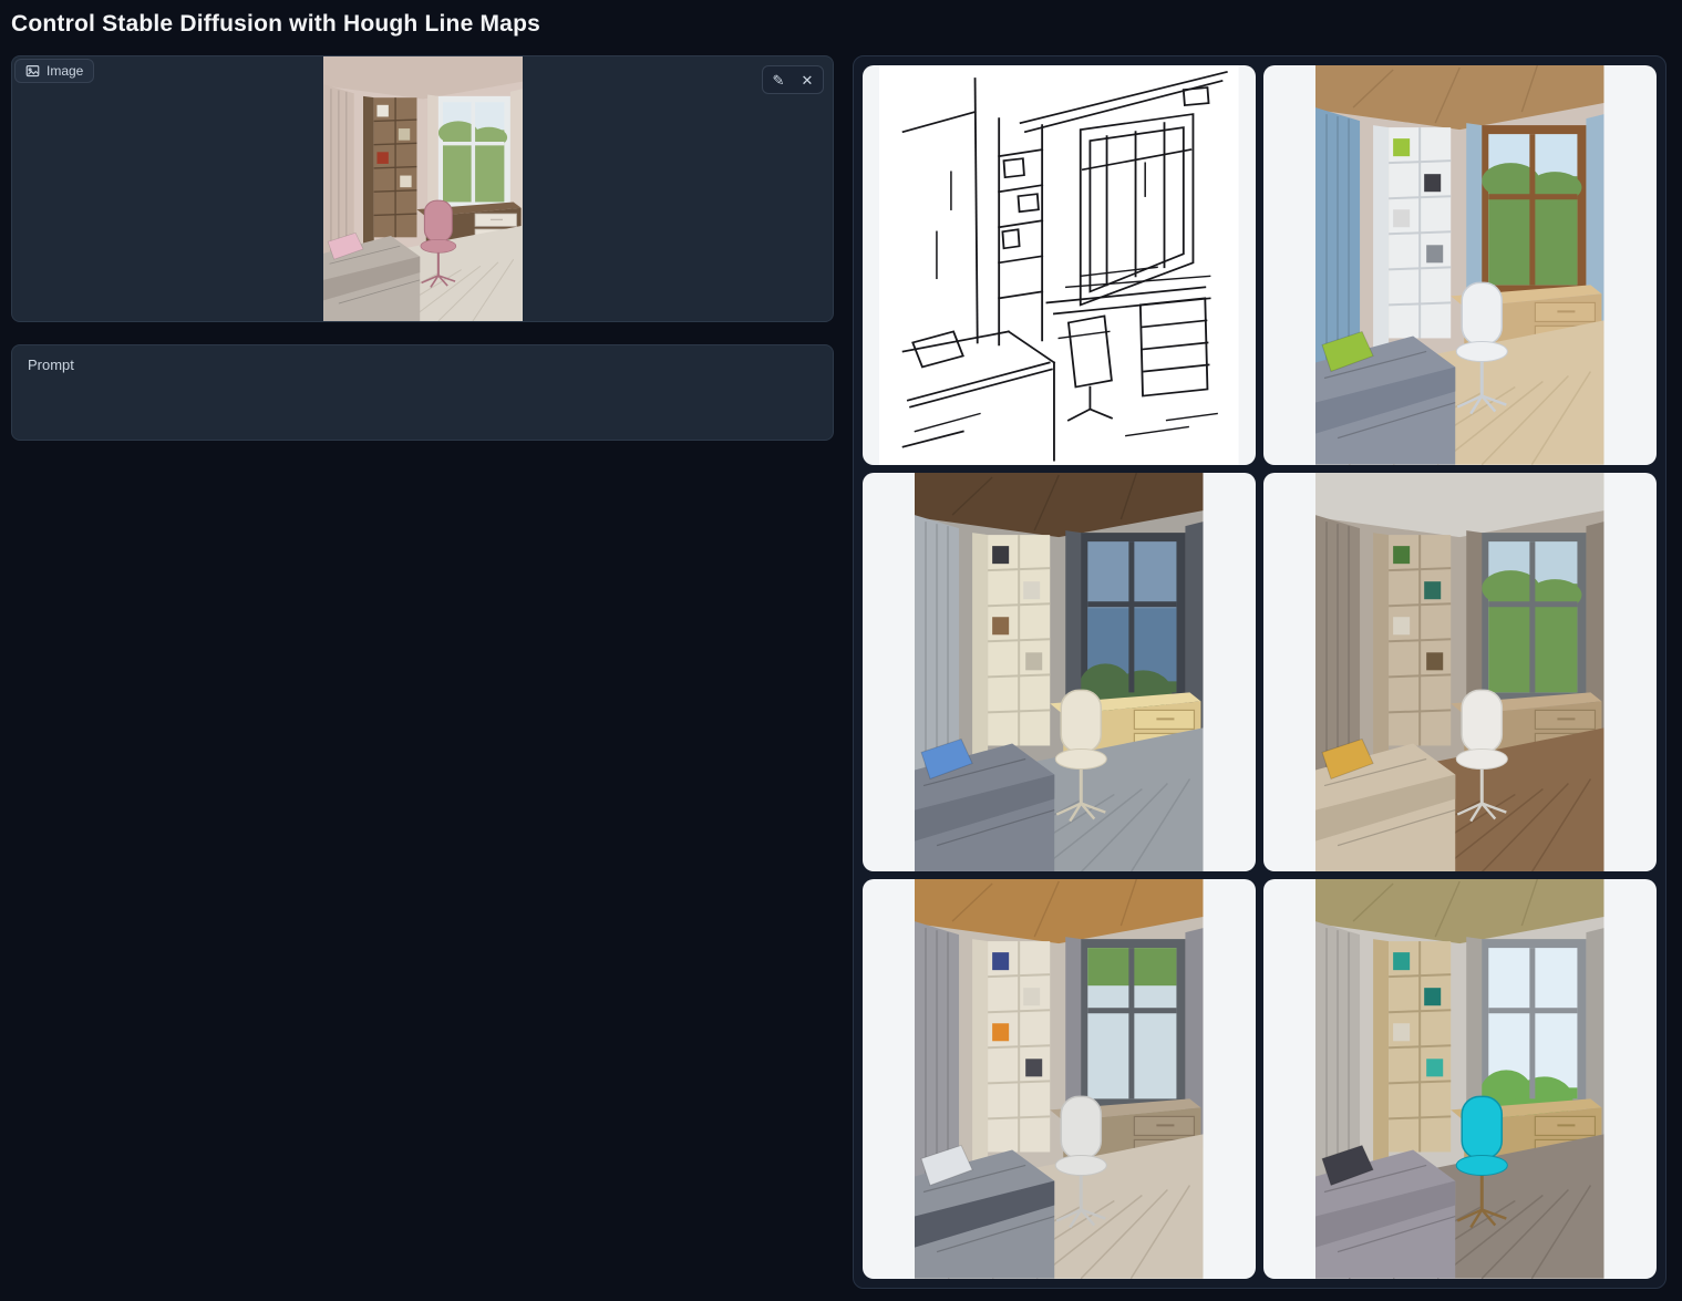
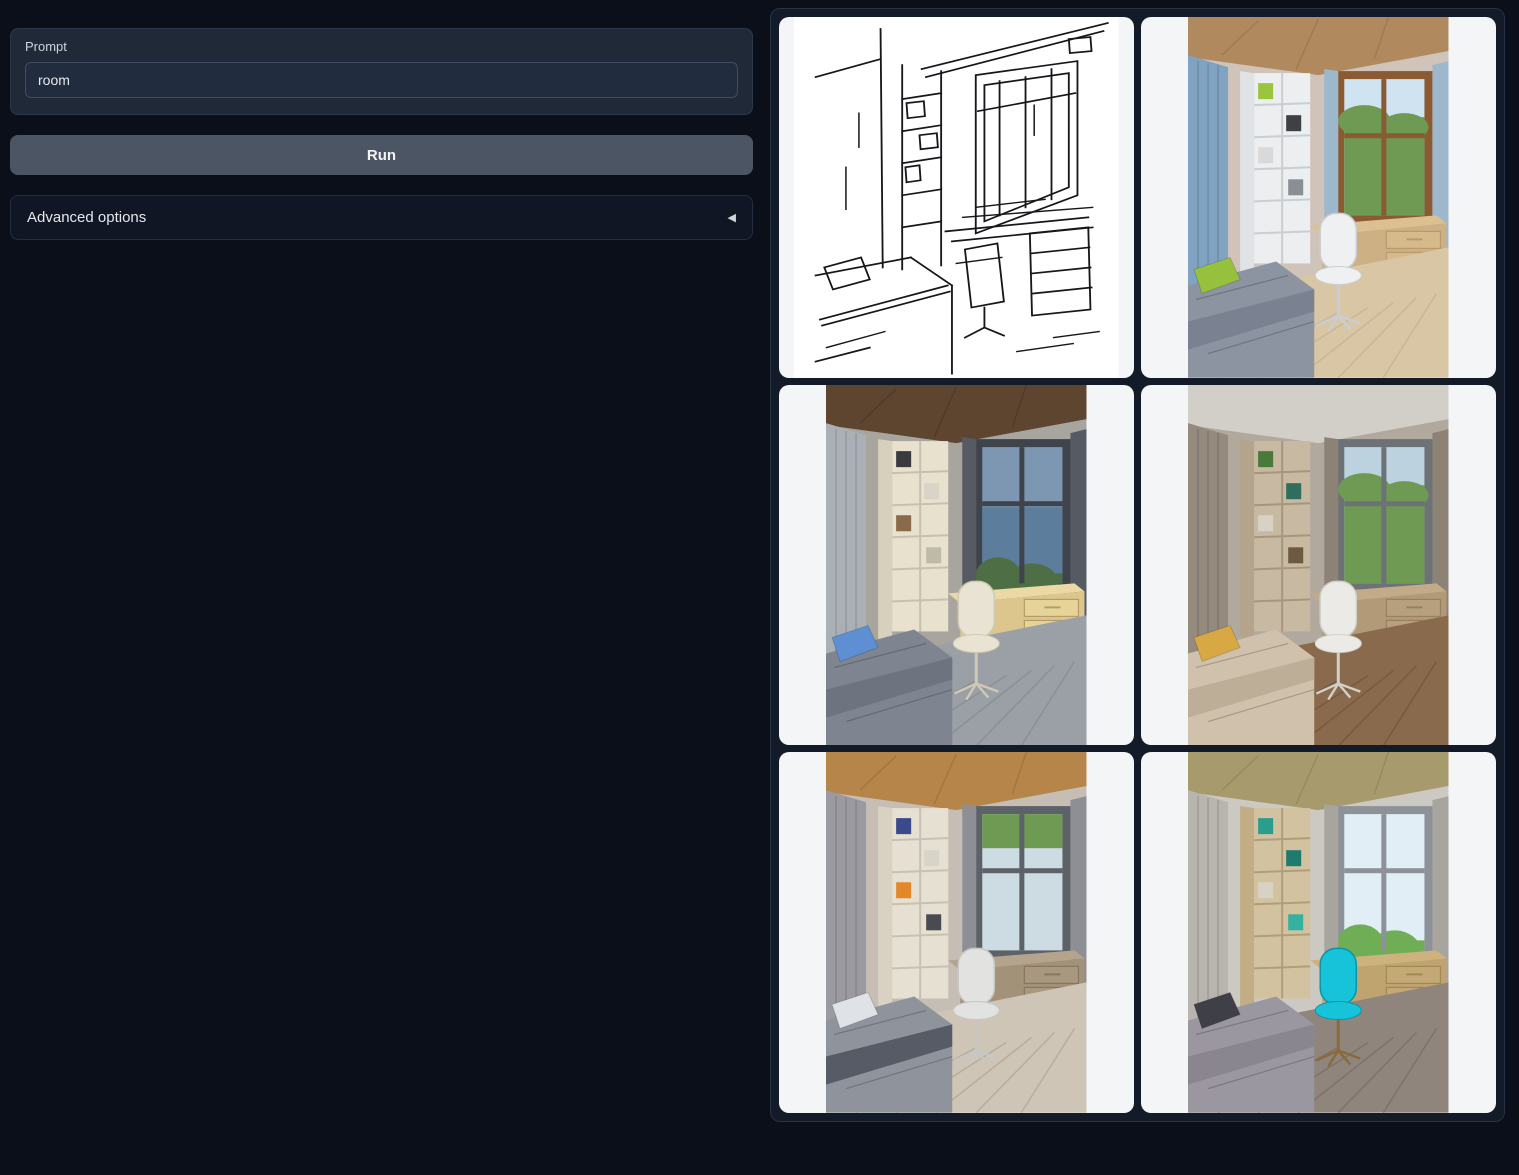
- Control Stable Diffusion with Hough Line Maps
- Image
- ✎
- ✕
  Prompt
+ room
+ Run
+ Advanced options
+ ◀
